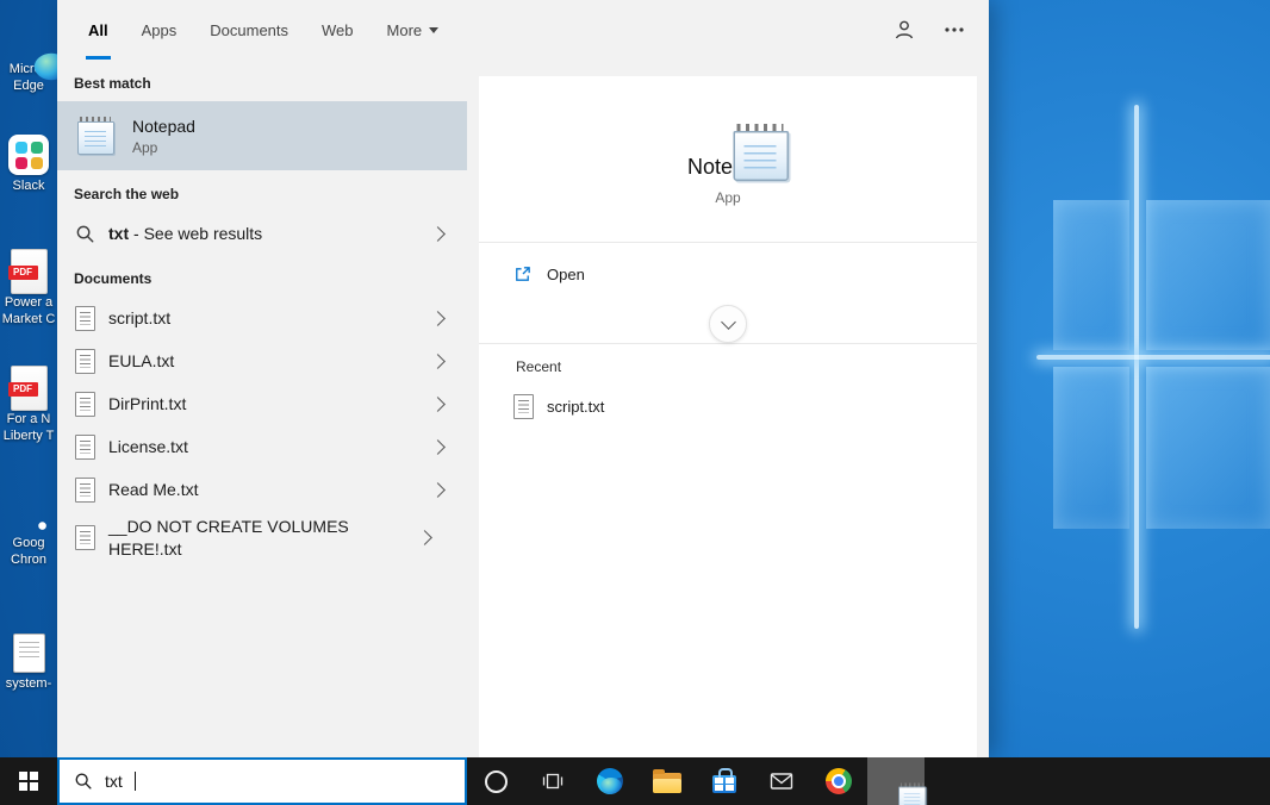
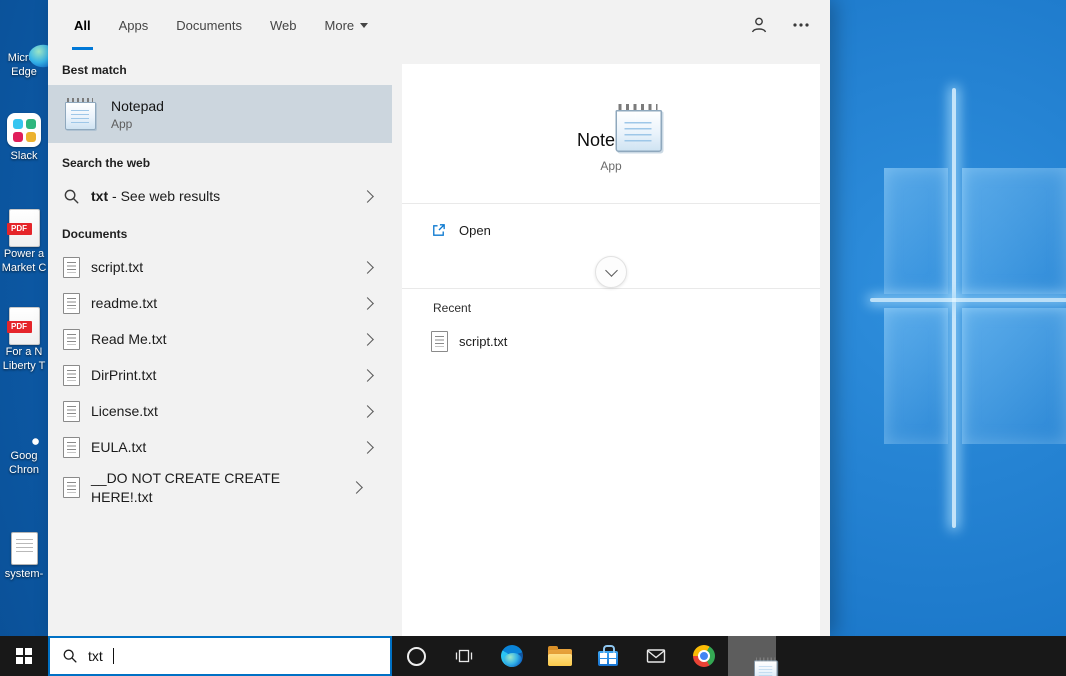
  Edge
  Slack
  PDF
  Power a
  Market C
  PDF
  For a N
  Liberty T
  Goog
  Chron
  system-
  All
  Apps
  Documents
  Web
  More
  Best match
  Notepad
  App
  Search the web
  txt - See web results
  Documents
  script.txt
+ readme.txt
- EULA.txt
+ Read Me.txt
  DirPrint.txt
  License.txt
- Read Me.txt
+ EULA.txt
- __DO NOT CREATE VOLUMES HERE!.txt
+ __DO NOT CREATE CREATE HERE!.txt
  App
  Open
  Recent
  script.txt
  txt
